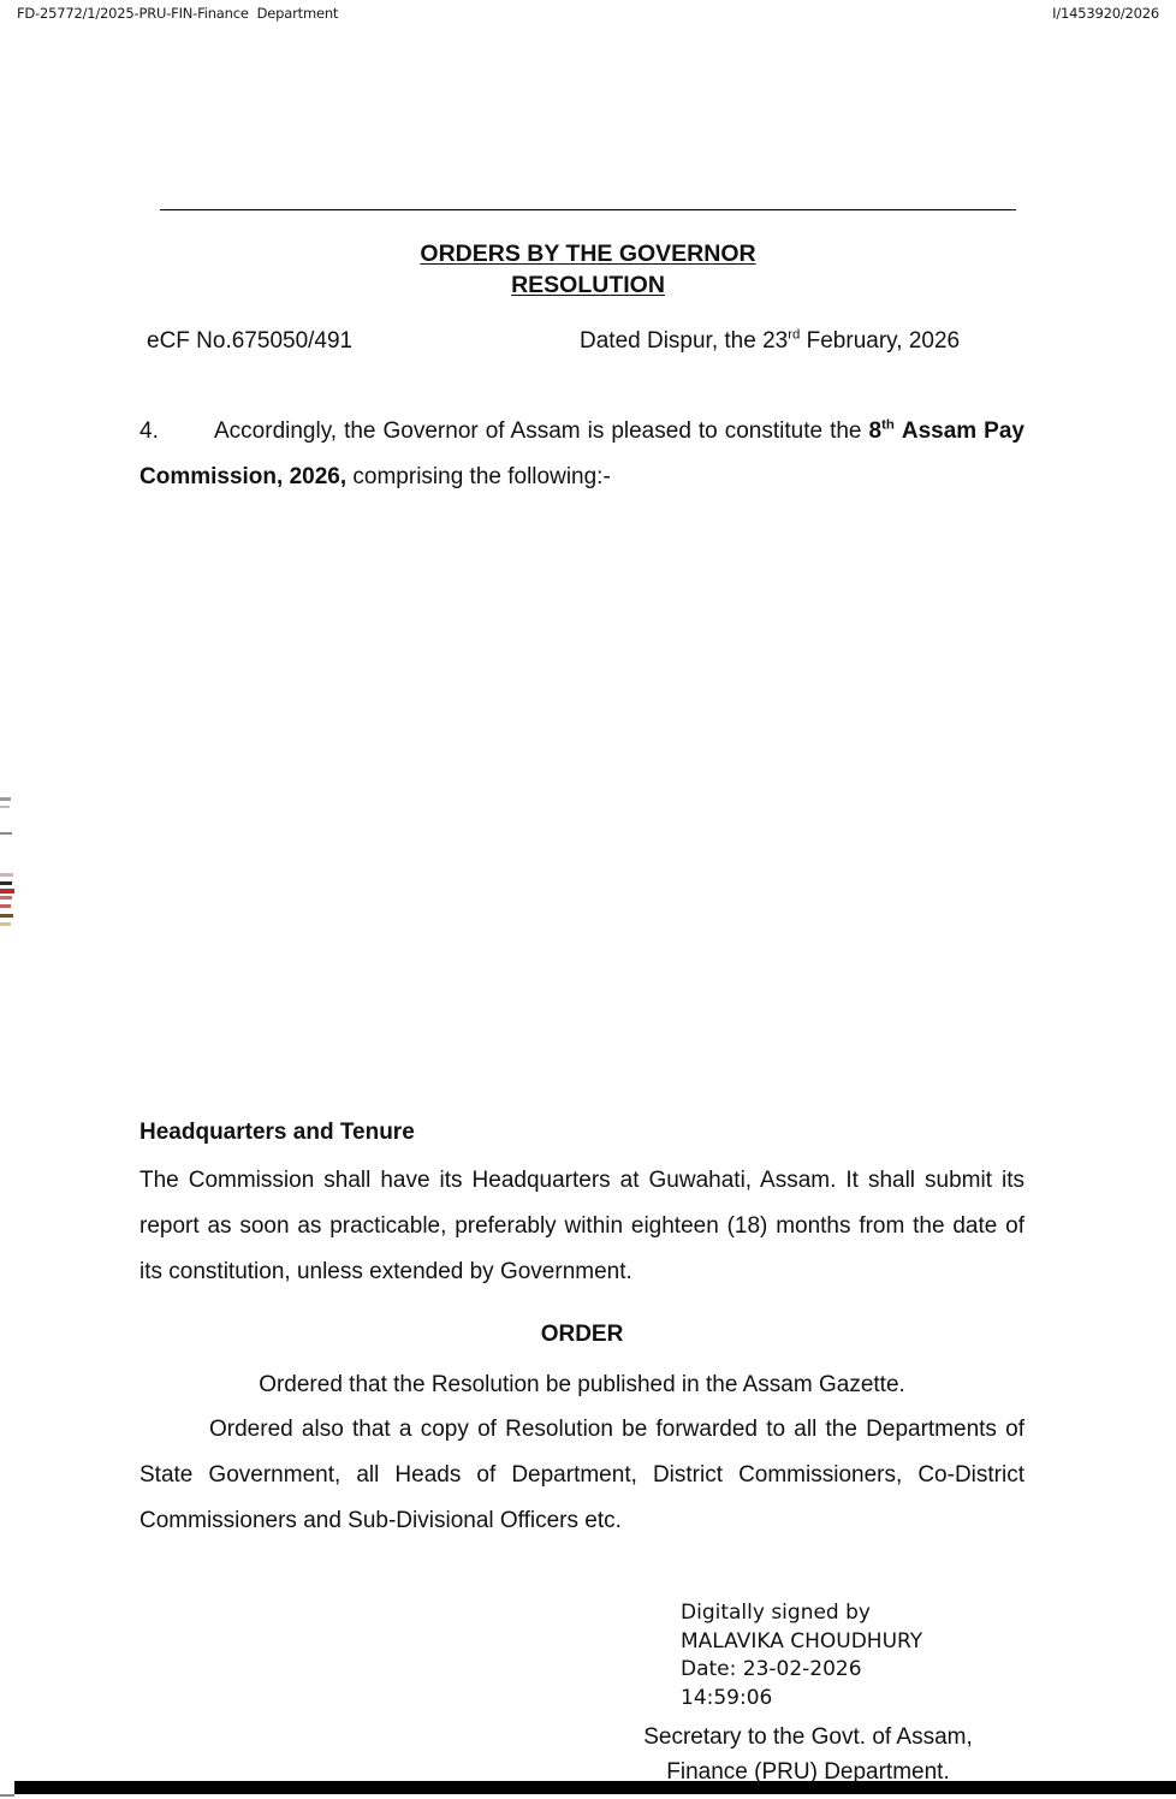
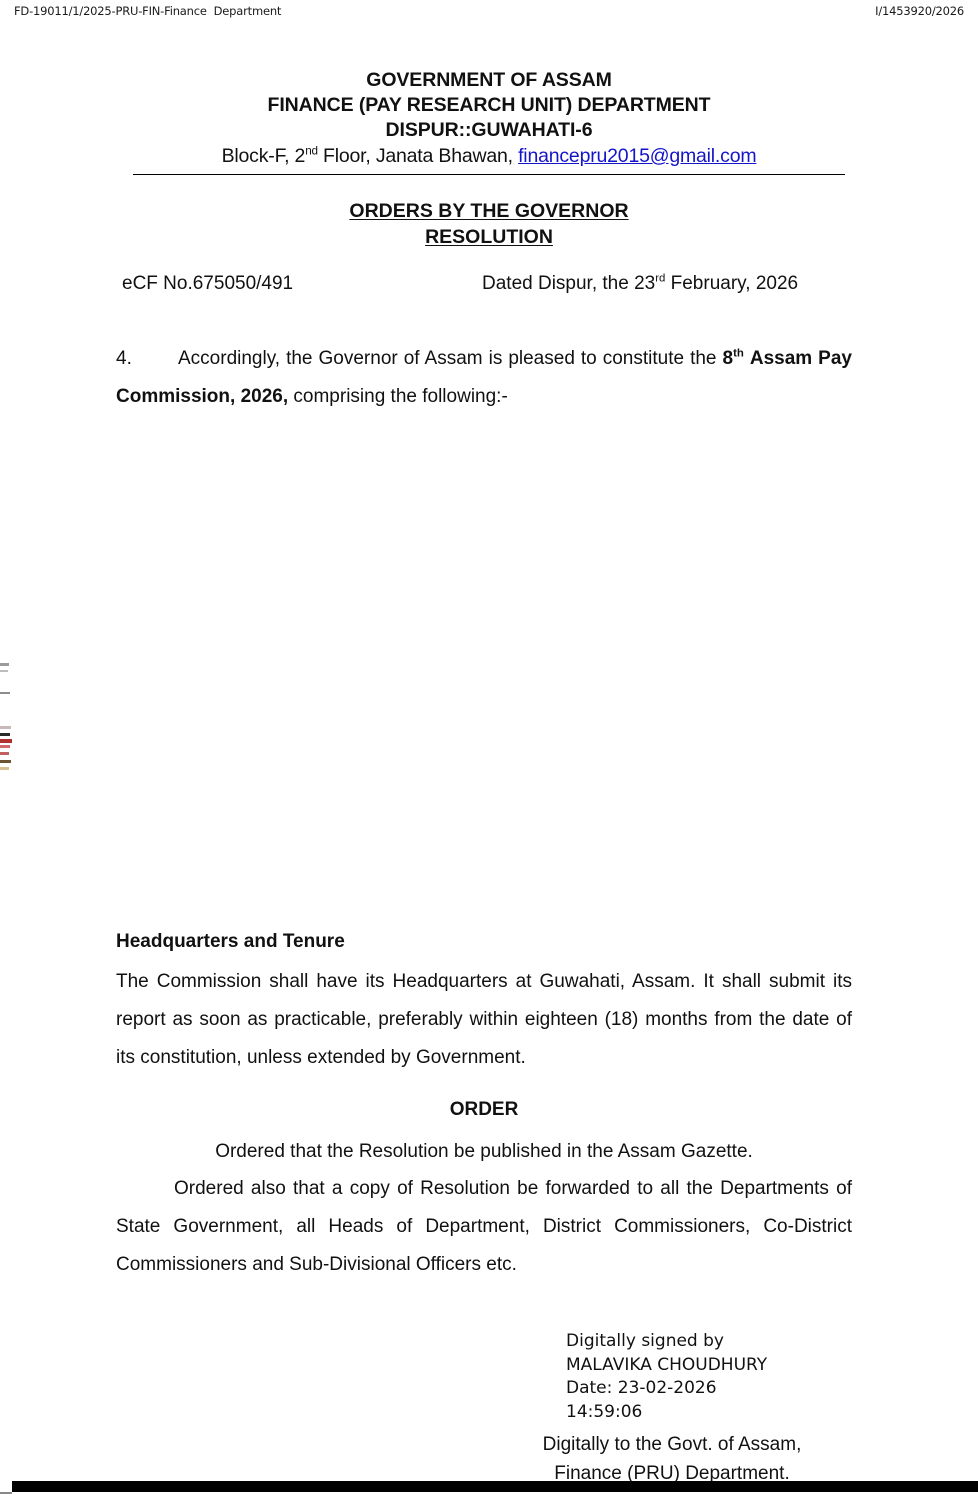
- FD-25772/1/2025-PRU-FIN-Finance Department
+ FD-19011/1/2025-PRU-FIN-Finance Department
  I/1453920/2026
+ GOVERNMENT OF ASSAM
+ FINANCE (PAY RESEARCH UNIT) DEPARTMENT
+ DISPUR::GUWAHATI-6
+ Block-F, 2nd Floor, Janata Bhawan, financepru2015@gmail.com
  ORDERS BY THE GOVERNOR
  RESOLUTION
  eCF No.675050/491
  Dated Dispur, the 23rd February, 2026
  4. Accordingly, the Governor of Assam is pleased to constitute the 8th Assam Pay Commission, 2026, comprising the following:-
  Headquarters and Tenure
  The Commission shall have its Headquarters at Guwahati, Assam. It shall submit its report as soon as practicable, preferably within eighteen (18) months from the date of its constitution, unless extended by Government.
  ORDER
  Ordered that the Resolution be published in the Assam Gazette.
  Ordered also that a copy of Resolution be forwarded to all the Departments of State Government, all Heads of Department, District Commissioners, Co-District Commissioners and Sub-Divisional Officers etc.
  Digitally signed by
  MALAVIKA CHOUDHURY
  Date: 23-02-2026
  14:59:06
- Secretary to the Govt. of Assam,
+ Digitally to the Govt. of Assam,
  Finance (PRU) Department.
